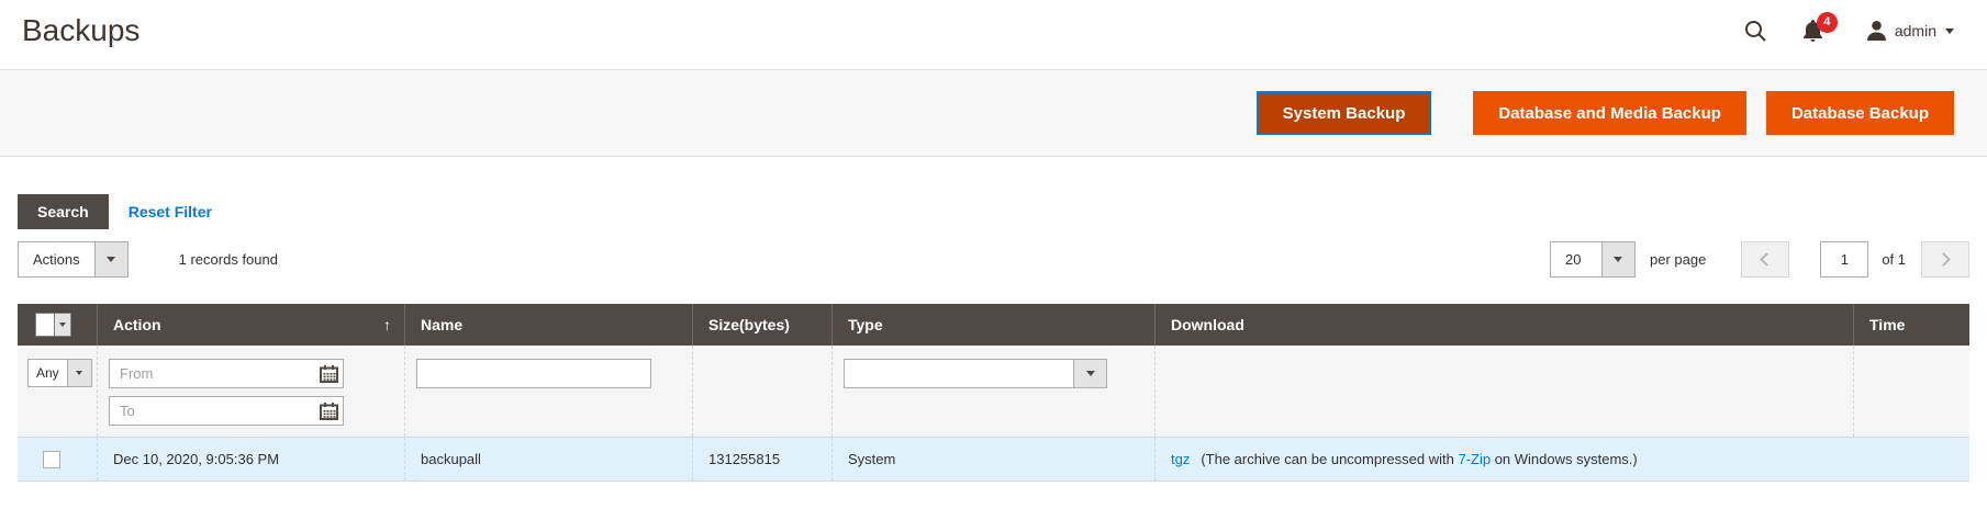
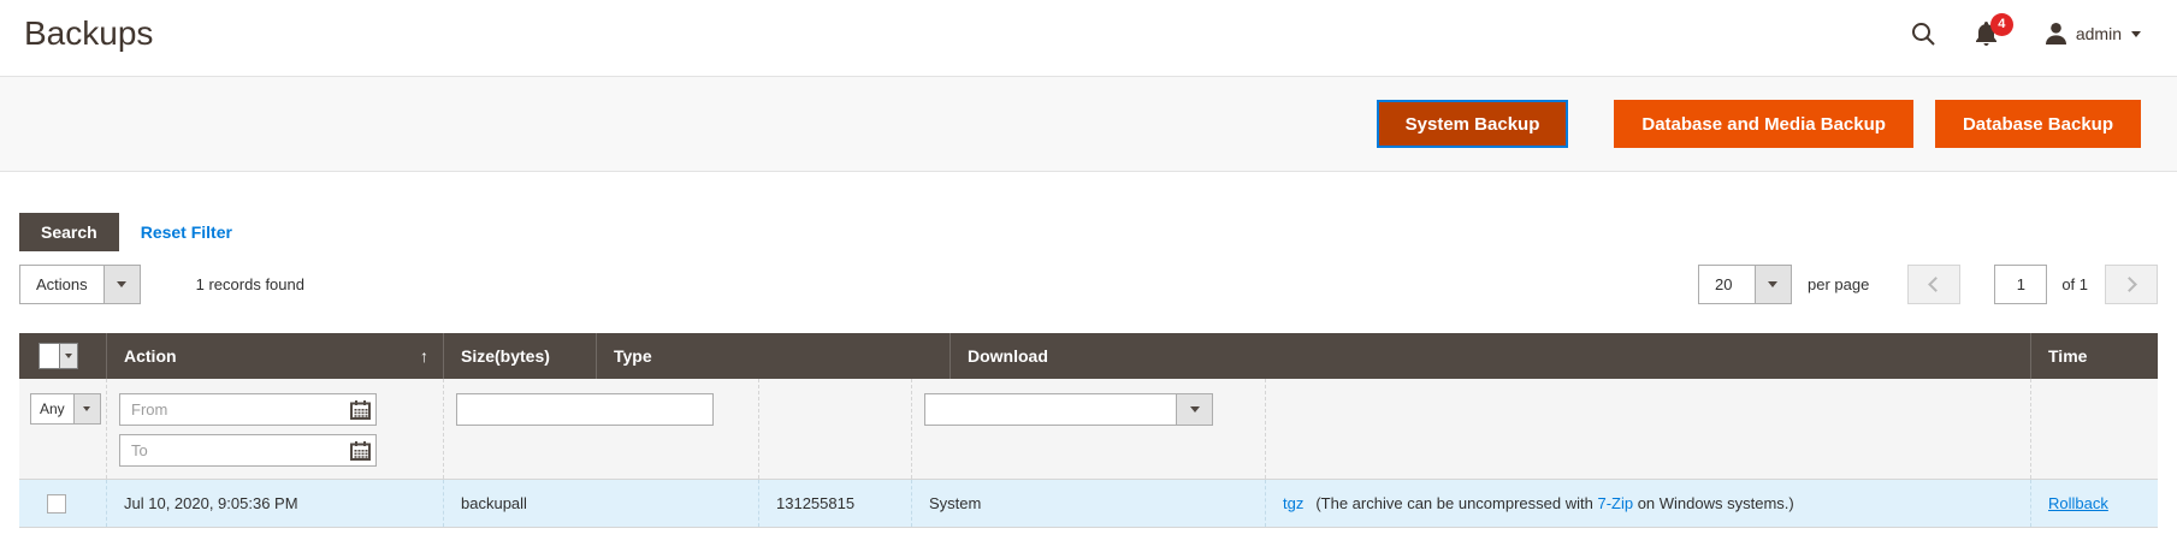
  Backups
  4
  admin
  System Backup
  Database and Media Backup
  Database Backup
  Search
  Reset Filter
  Actions
  1 records found
  20
  per page
  1
  of 1
  Action
  ↑
- Name
  Size(bytes)
  Type
  Download
  Time
  Any
  From
  To
- Dec 10, 2020, 9:05:36 PM
+ Jul 10, 2020, 9:05:36 PM
  backupall
  131255815
  System
  tgz
  (The archive can be uncompressed with 7-Zip on Windows systems.)
+ Rollback
